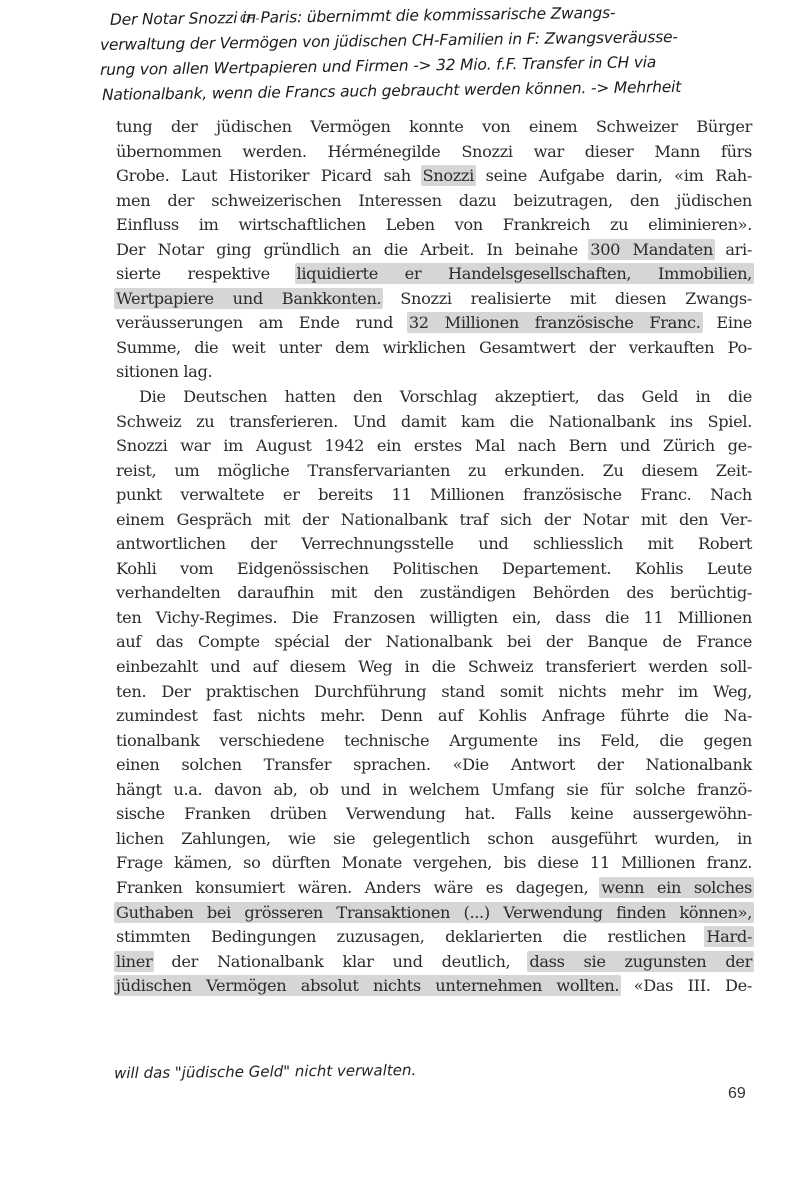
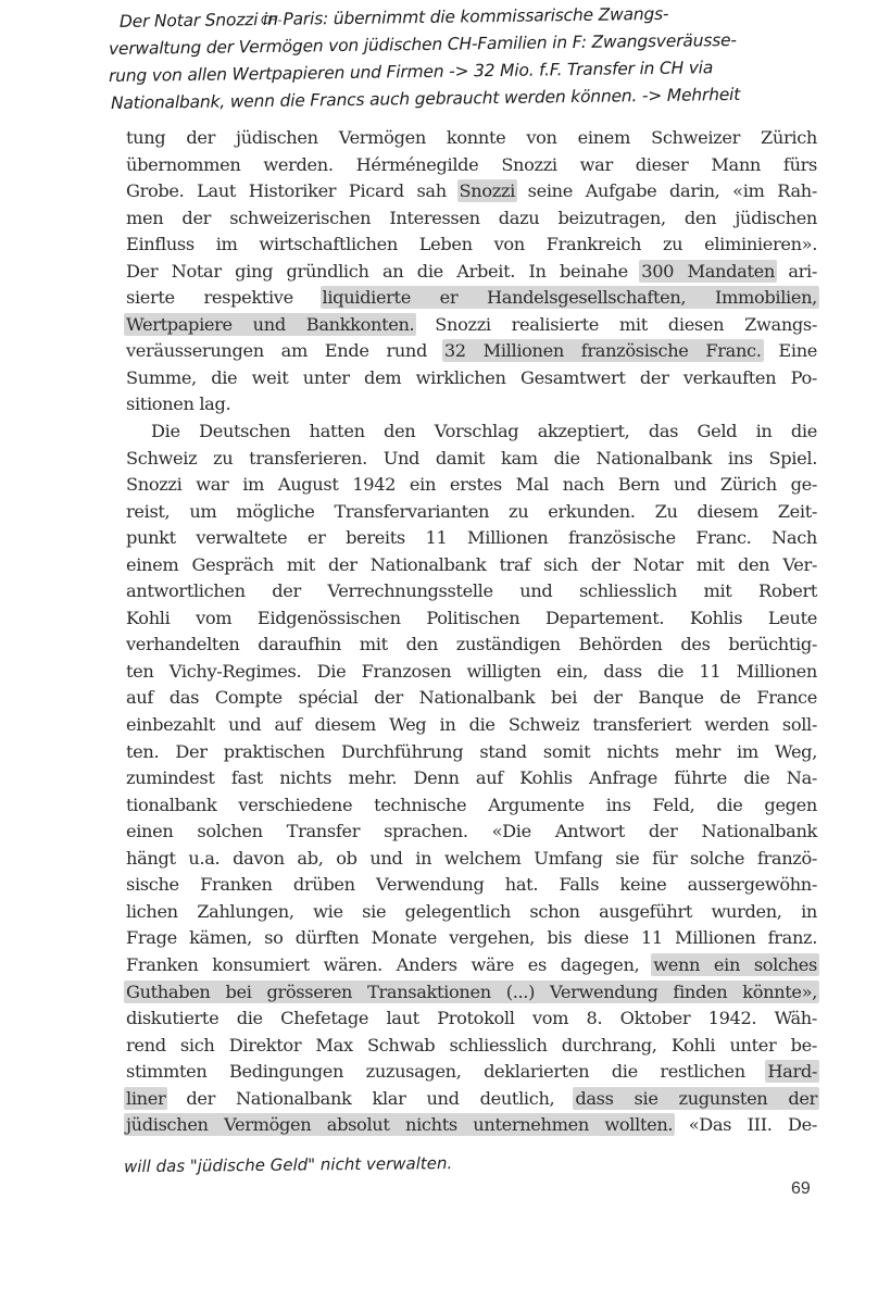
  CH-
  Der Notar Snozzi in Paris: übernimmt die kommissarische Zwangs-
  verwaltung der Vermögen von jüdischen CH-Familien in F: Zwangsveräusse-
  rung von allen Wertpapieren und Firmen -> 32 Mio. f.F. Transfer in CH via
  Nationalbank, wenn die Francs auch gebraucht werden können. -> Mehrheit
- tung der jüdischen Vermögen konnte von einem Schweizer Bürger
+ tung der jüdischen Vermögen konnte von einem Schweizer Zürich
  übernommen werden. Hérménegilde Snozzi war dieser Mann fürs
  Grobe. Laut Historiker Picard sah Snozzi seine Aufgabe darin, «im Rah-
  men der schweizerischen Interessen dazu beizutragen, den jüdischen
  Einfluss im wirtschaftlichen Leben von Frankreich zu eliminieren».
  Der Notar ging gründlich an die Arbeit. In beinahe 300 Mandaten ari-
  sierte respektive liquidierte er Handelsgesellschaften, Immobilien,
  Wertpapiere und Bankkonten. Snozzi realisierte mit diesen Zwangs-
  veräusserungen am Ende rund 32 Millionen französische Franc. Eine
  Summe, die weit unter dem wirklichen Gesamtwert der verkauften Po-
  sitionen lag.
  Die Deutschen hatten den Vorschlag akzeptiert, das Geld in die
  Schweiz zu transferieren. Und damit kam die Nationalbank ins Spiel.
  Snozzi war im August 1942 ein erstes Mal nach Bern und Zürich ge-
  reist, um mögliche Transfervarianten zu erkunden. Zu diesem Zeit-
  punkt verwaltete er bereits 11 Millionen französische Franc. Nach
  einem Gespräch mit der Nationalbank traf sich der Notar mit den Ver-
  antwortlichen der Verrechnungsstelle und schliesslich mit Robert
  Kohli vom Eidgenössischen Politischen Departement. Kohlis Leute
  verhandelten daraufhin mit den zuständigen Behörden des berüchtig-
  ten Vichy-Regimes. Die Franzosen willigten ein, dass die 11 Millionen
  auf das Compte spécial der Nationalbank bei der Banque de France
  einbezahlt und auf diesem Weg in die Schweiz transferiert werden soll-
  ten. Der praktischen Durchführung stand somit nichts mehr im Weg,
  zumindest fast nichts mehr. Denn auf Kohlis Anfrage führte die Na-
  tionalbank verschiedene technische Argumente ins Feld, die gegen
  einen solchen Transfer sprachen. «Die Antwort der Nationalbank
  hängt u.a. davon ab, ob und in welchem Umfang sie für solche franzö-
  sische Franken drüben Verwendung hat. Falls keine aussergewöhn-
  lichen Zahlungen, wie sie gelegentlich schon ausgeführt wurden, in
  Frage kämen, so dürften Monate vergehen, bis diese 11 Millionen franz.
  Franken konsumiert wären. Anders wäre es dagegen, wenn ein solches
- Guthaben bei grösseren Transaktionen (...) Verwendung finden können»,
+ Guthaben bei grösseren Transaktionen (...) Verwendung finden könnte»,
+ diskutierte die Chefetage laut Protokoll vom 8. Oktober 1942. Wäh-
+ rend sich Direktor Max Schwab schliesslich durchrang, Kohli unter be-
  stimmten Bedingungen zuzusagen, deklarierten die restlichen Hard-
  liner der Nationalbank klar und deutlich, dass sie zugunsten der
  jüdischen Vermögen absolut nichts unternehmen wollten. «Das III. De-
  will das "jüdische Geld" nicht verwalten.
  69
